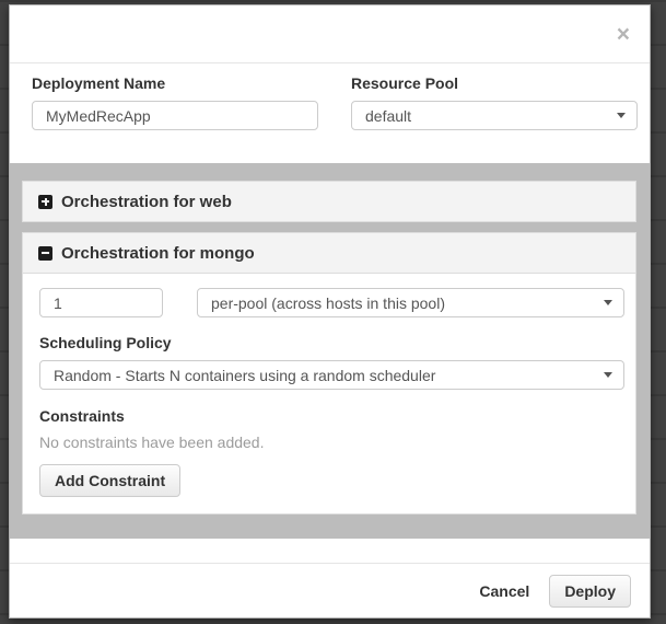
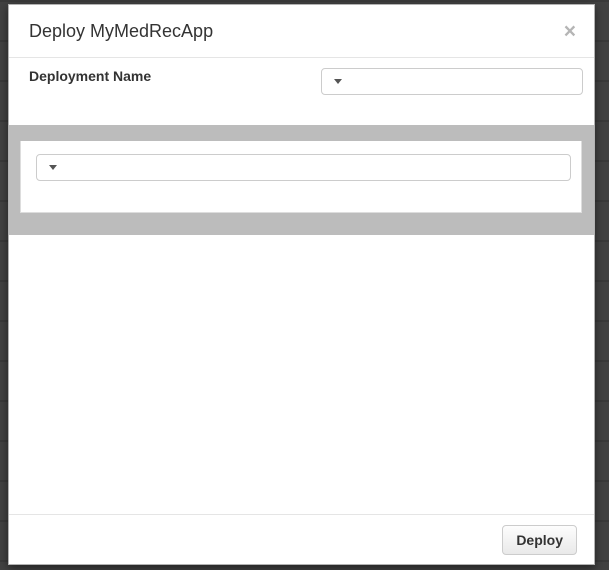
+ Deploy MyMedRecApp
  ×
  Deployment Name
- MyMedRecApp
- Resource Pool
- default
- Orchestration for web
- Orchestration for mongo
- 1
- per-pool (across hosts in this pool)
- Scheduling Policy
- Random - Starts N containers using a random scheduler
- Constraints
- No constraints have been added.
- Add Constraint
- Cancel
  Deploy
